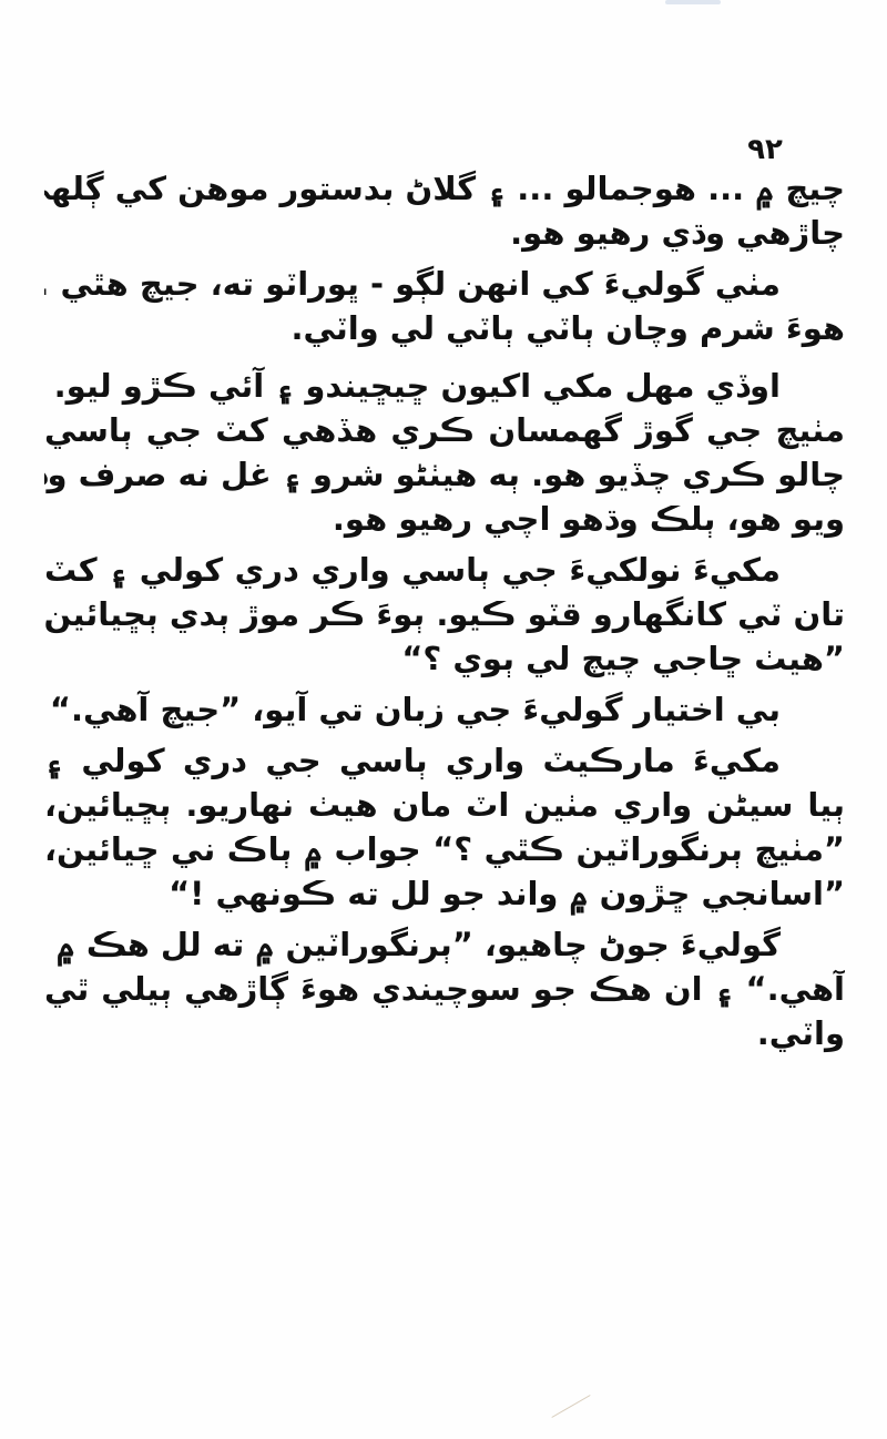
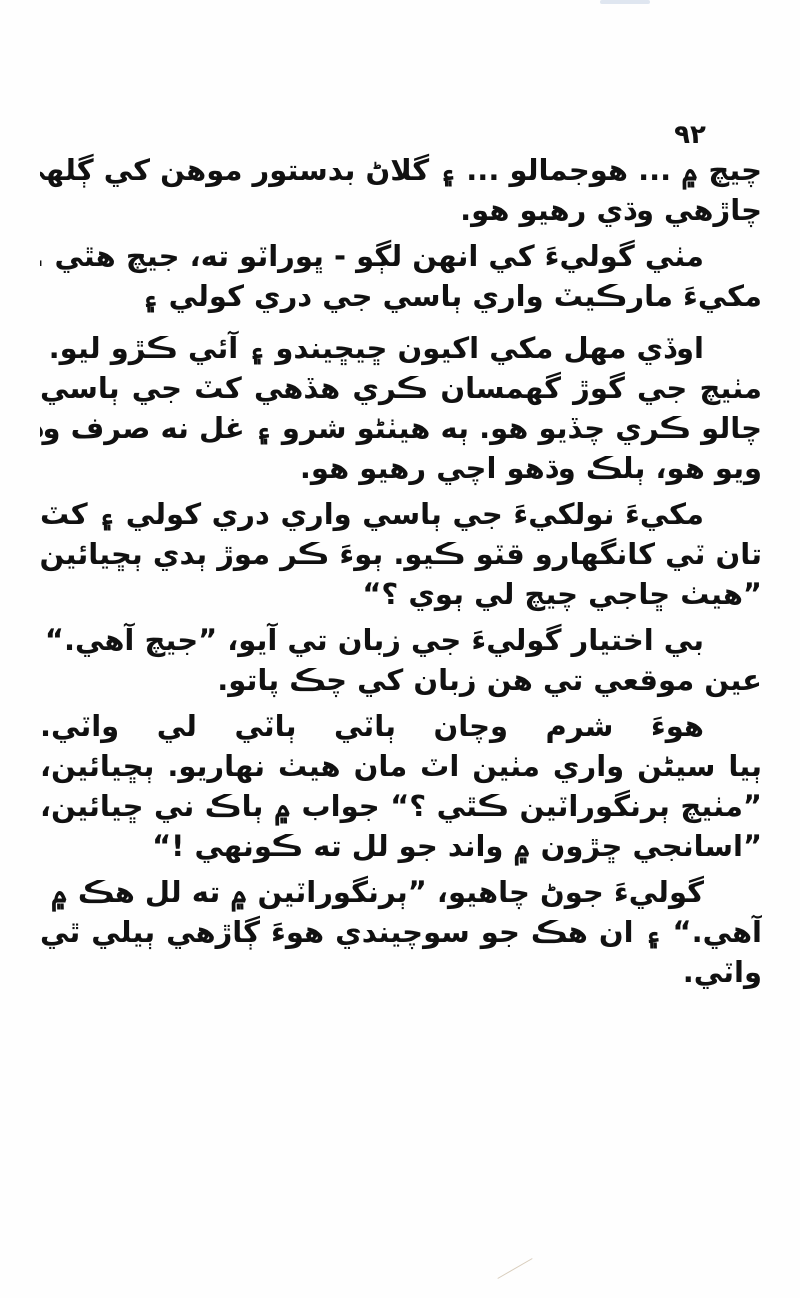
  ٩٢
  چيچ ۾ ... هوجمالو ... ۽ گلاڻ بدستور موهن کي ڳله
  چاڙهي وڌي رهيو هو.
  مٺي گوليءَ کي انهن لڳو - ڀوراٽو ته، جيچ هٿي
- هوءَ شرم وچان ٻاٽي ٻاٽي لي واٽي.
+ مکيءَ مارڪيٽ واري ٻاسي جي دري کولي ۽
  اوڏي مهل مکي اکيون ڇيڇيندو ۽ آئي ڪڙو ليو.
  مٺيچ جي گوڙ گهمسان ڪري هڏهي کٽ جي ٻاسي
  چالو ڪري چڏيو هو. ٻه هيٺڻو شرو ۽ غل نه صرف و
  ويو هو، ٻلڪ وڌهو اچي رهيو هو.
  مکيءَ نولکيءَ جي ٻاسي واري دري کولي ۽ کٽ
  تان ٽي کانگهارو قٽو ڪيو. ٻوءَ ڪر موڙ ٻدي ٻڇيائين
  ”هيٺ ڇاجي چيچ لي ٻوي ؟“
  بي اختيار گوليءَ جي زبان تي آيو، ”جيچ آهي.“
+ عين موقعي تي هن زبان کي چڪ پاتو.
- مکيءَ مارڪيٽ واري ٻاسي جي دري کولي ۽
+ هوءَ شرم وچان ٻاٽي ٻاٽي لي واٽي.
  ٻيا سيڻن واري مٺين اٽ مان هيٺ نهاريو. ٻڇيائين،
  ”مٺيچ ٻرنگوراٽين ڪٿي ؟“ جواب ۾ ٻاڪ ني ڇيائين،
  ”اسانجي ڇڙون ۾ واند جو لل ته ڪونهي !“
  گوليءَ جوڻ چاهيو، ”ٻرنگوراٽين ۾ ته لل هڪ ۾
  آهي.“ ۽ ان هڪ جو سوچيندي هوءَ ڳاڙهي ٻيلي ٿي
  واٽي.
